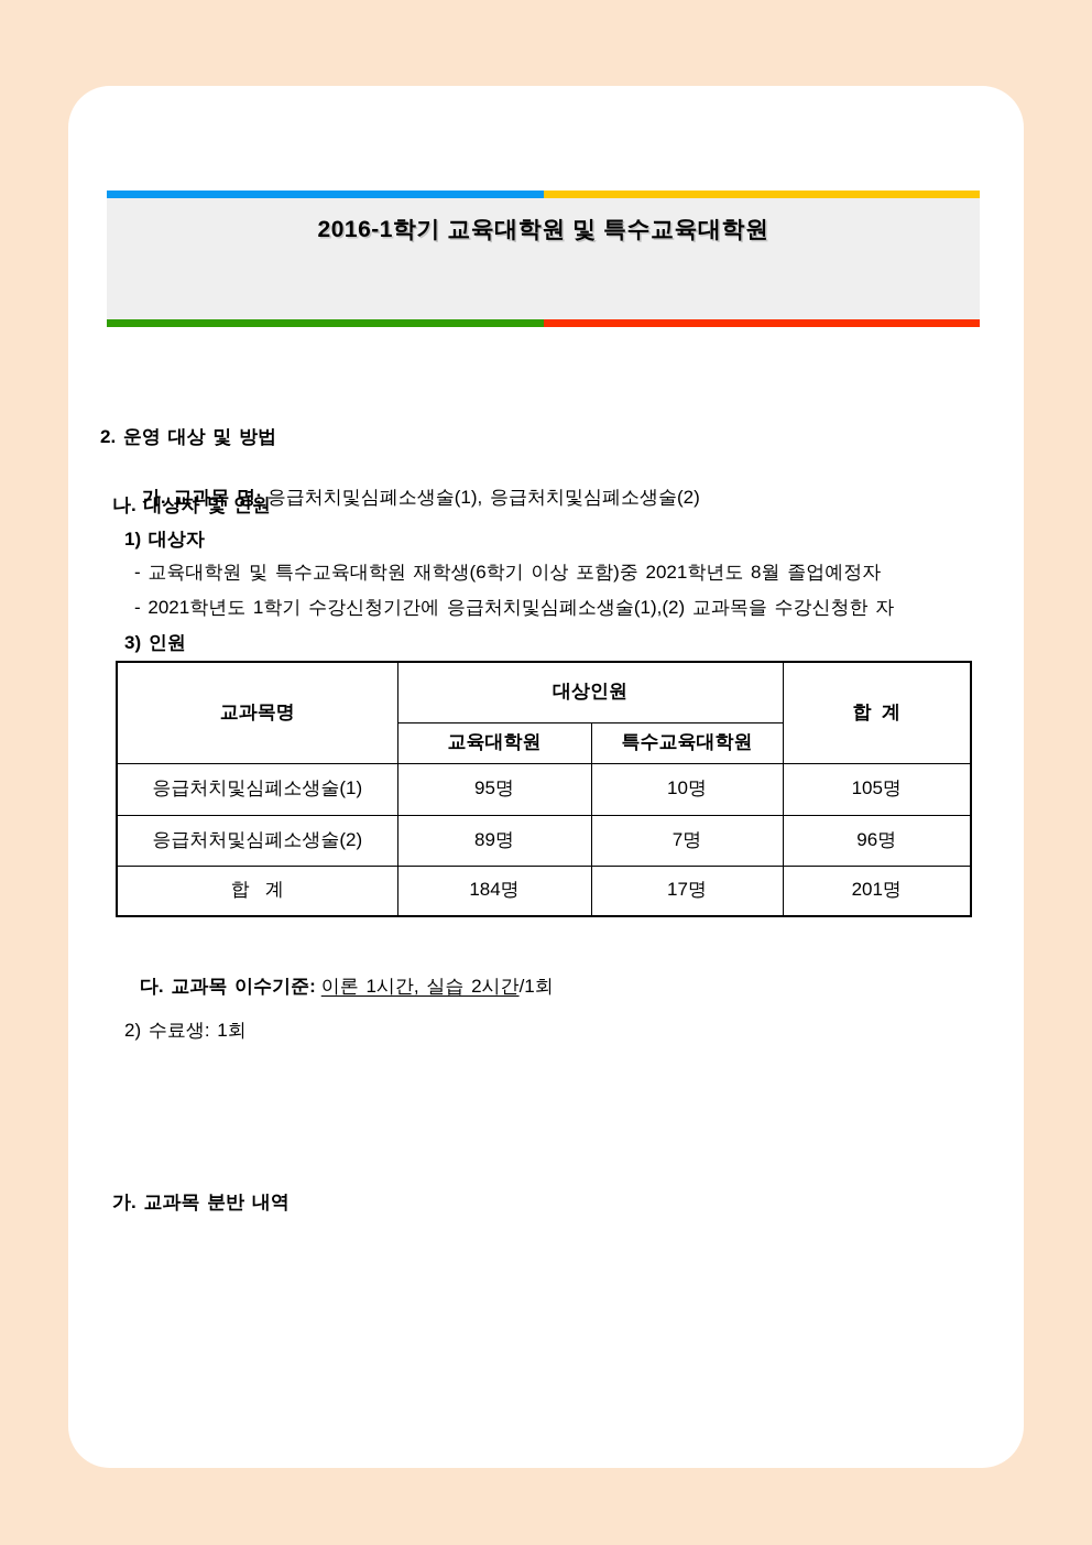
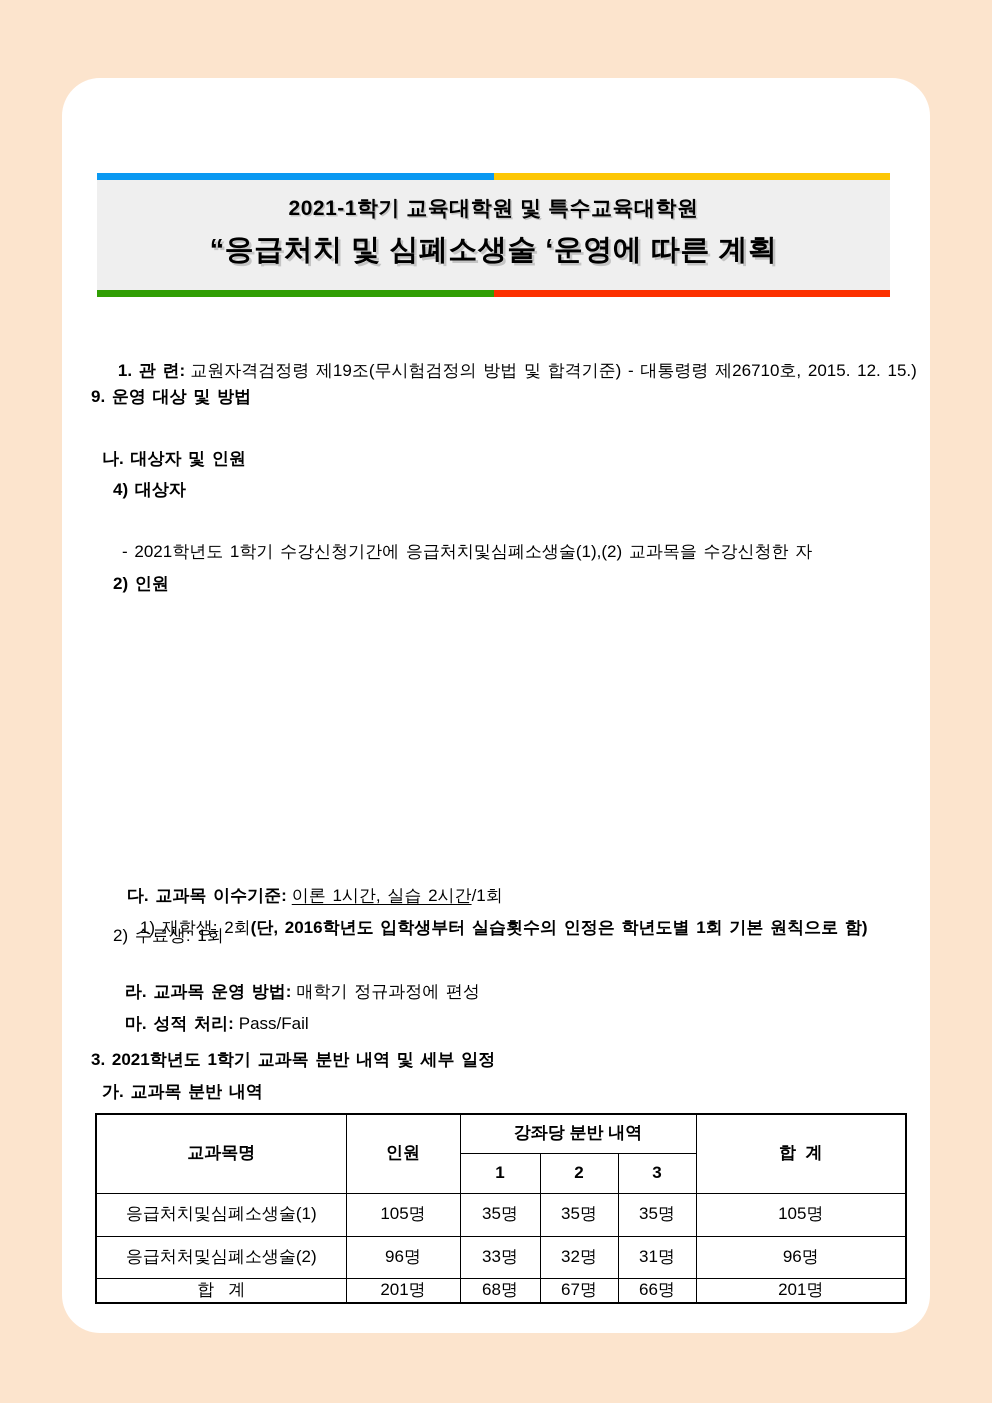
- 2016-1학기 교육대학원 및 특수교육대학원
+ 2021-1학기 교육대학원 및 특수교육대학원
+ “응급처치 및 심폐소생술 ‘운영에 따른 계획
+ 1. 관 련: 교원자격검정령 제19조(무시험검정의 방법 및 합격기준) - 대통령령 제26710호, 2015. 12. 15.)
- 2. 운영 대상 및 방법
+ 9. 운영 대상 및 방법
- 가. 교과목 명: 응급처치및심폐소생술(1), 응급처치및심폐소생술(2)
  나. 대상자 및 인원
- 1) 대상자
+ 4) 대상자
- - 교육대학원 및 특수교육대학원 재학생(6학기 이상 포함)중 2021학년도 8월 졸업예정자
  - 2021학년도 1학기 수강신청기간에 응급처치및심폐소생술(1),(2) 교과목을 수강신청한 자
- 3) 인원
+ 2) 인원
- 교과목명	대상인원	합 계
- 교육대학원	특수교육대학원
- 응급처치및심폐소생술(1)	95명	10명	105명
- 응급처처및심폐소생술(2)	89명	7명	96명
- 합 계	184명	17명	201명
  다. 교과목 이수기준: 이론 1시간, 실습 2시간/1회
+ 1) 재학생: 2회(단, 2016학년도 입학생부터 실습횟수의 인정은 학년도별 1회 기본 원칙으로 함)
  2) 수료생: 1회
+ 라. 교과목 운영 방법: 매학기 정규과정에 편성
+ 마. 성적 처리: Pass/Fail
+ 3. 2021학년도 1학기 교과목 분반 내역 및 세부 일정
  가. 교과목 분반 내역
+ 교과목명	인원	강좌당 분반 내역	합 계
+ 1	2	3
+ 응급처치및심폐소생술(1)	105명	35명	35명	35명	105명
+ 응급처처및심폐소생술(2)	96명	33명	32명	31명	96명
+ 합 계	201명	68명	67명	66명	201명
